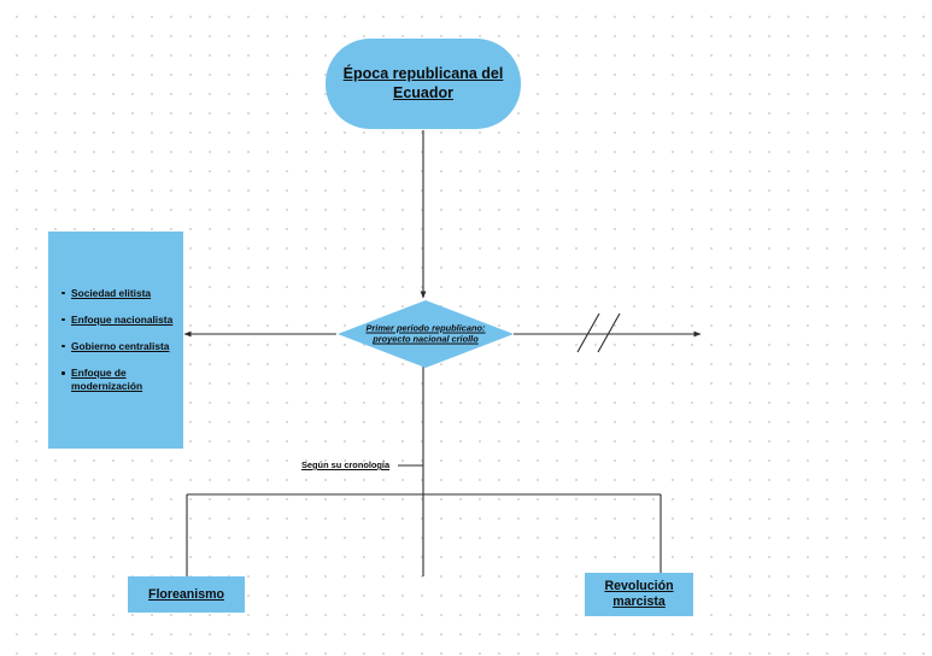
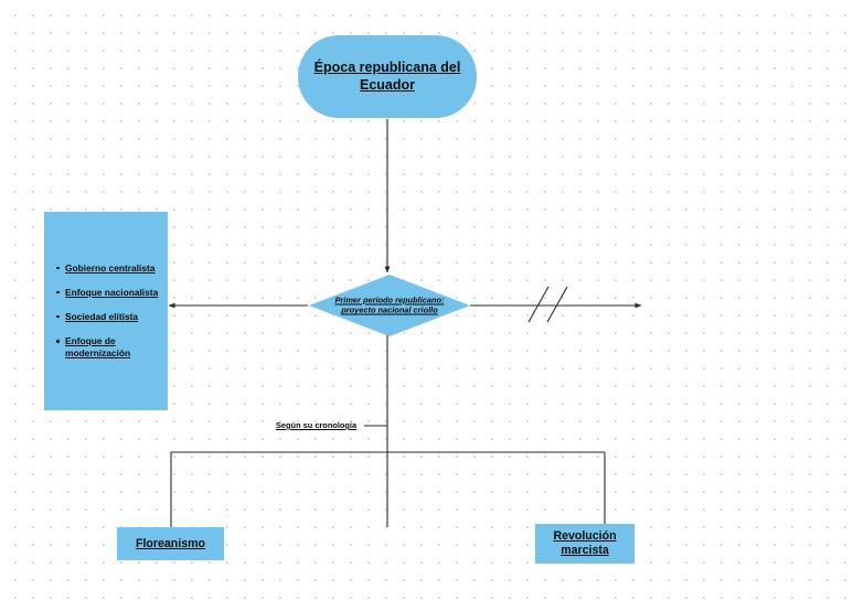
  Época republicana del Ecuador
- Sociedad elitista
+ Gobierno centralista
  Enfoque nacionalista
- Gobierno centralista
+ Sociedad elitista
  Enfoque de modernización
  Primer periodo republicano: proyecto nacional criollo
  Según su cronología
  Floreanismo
  Revolución marcista
